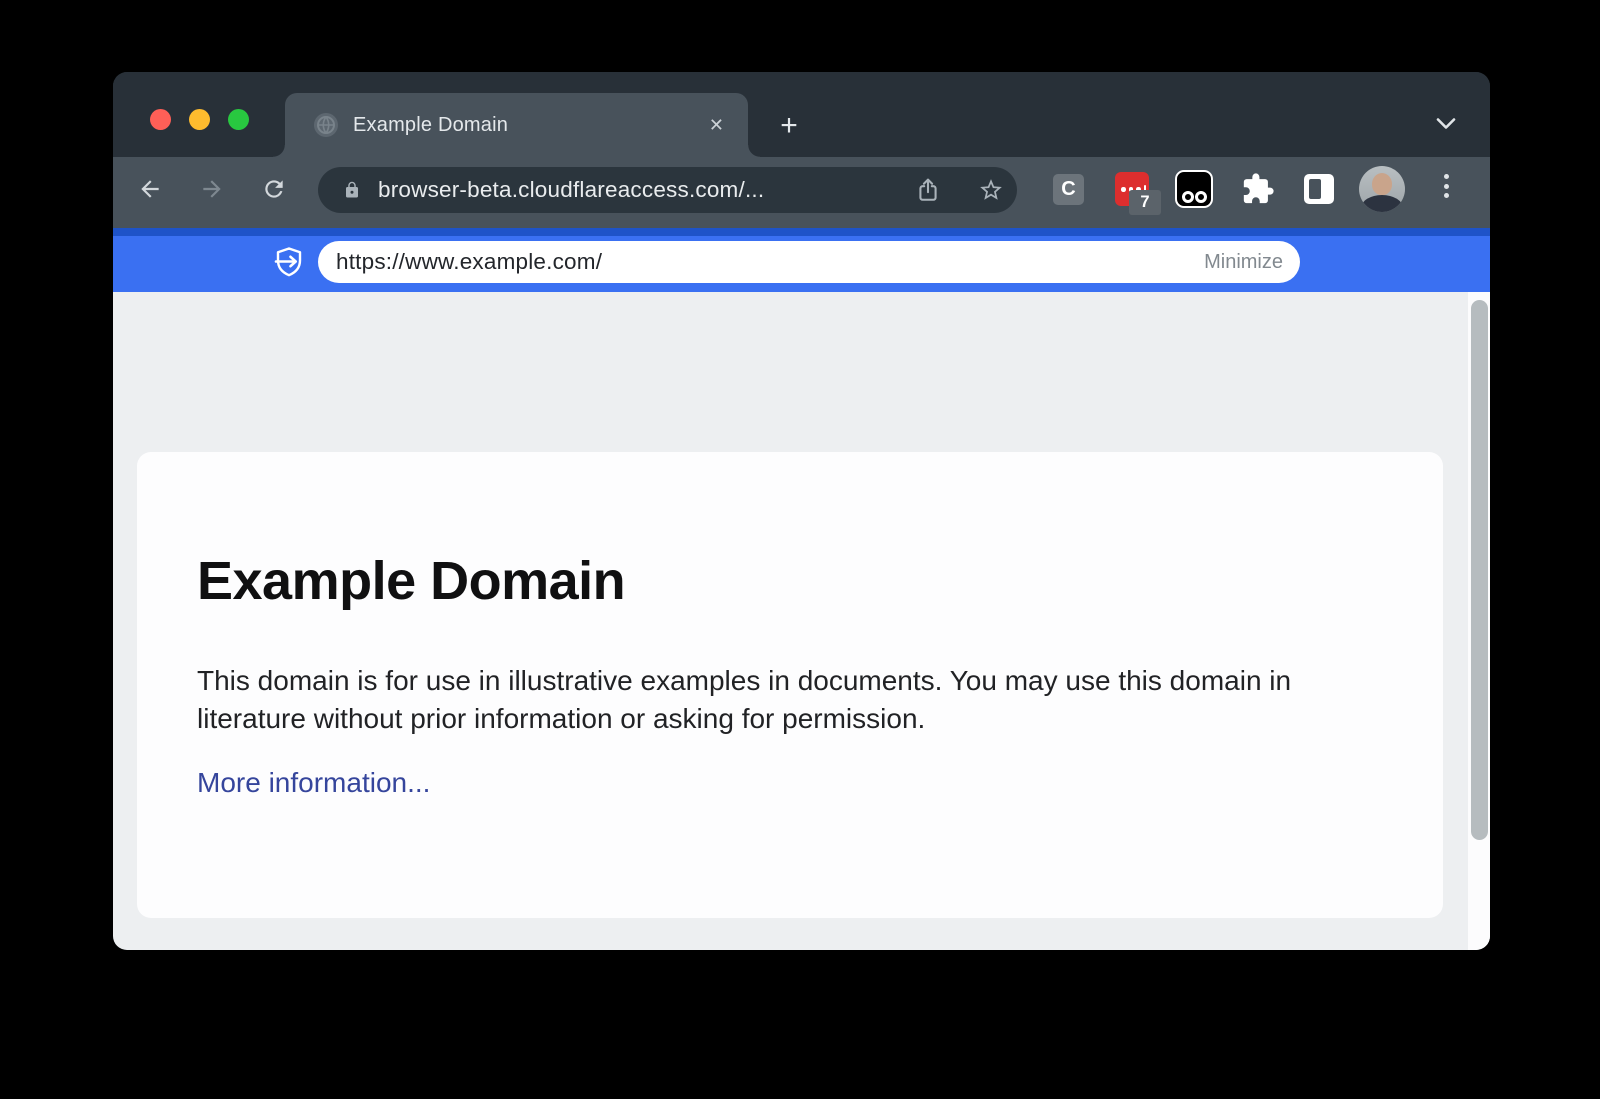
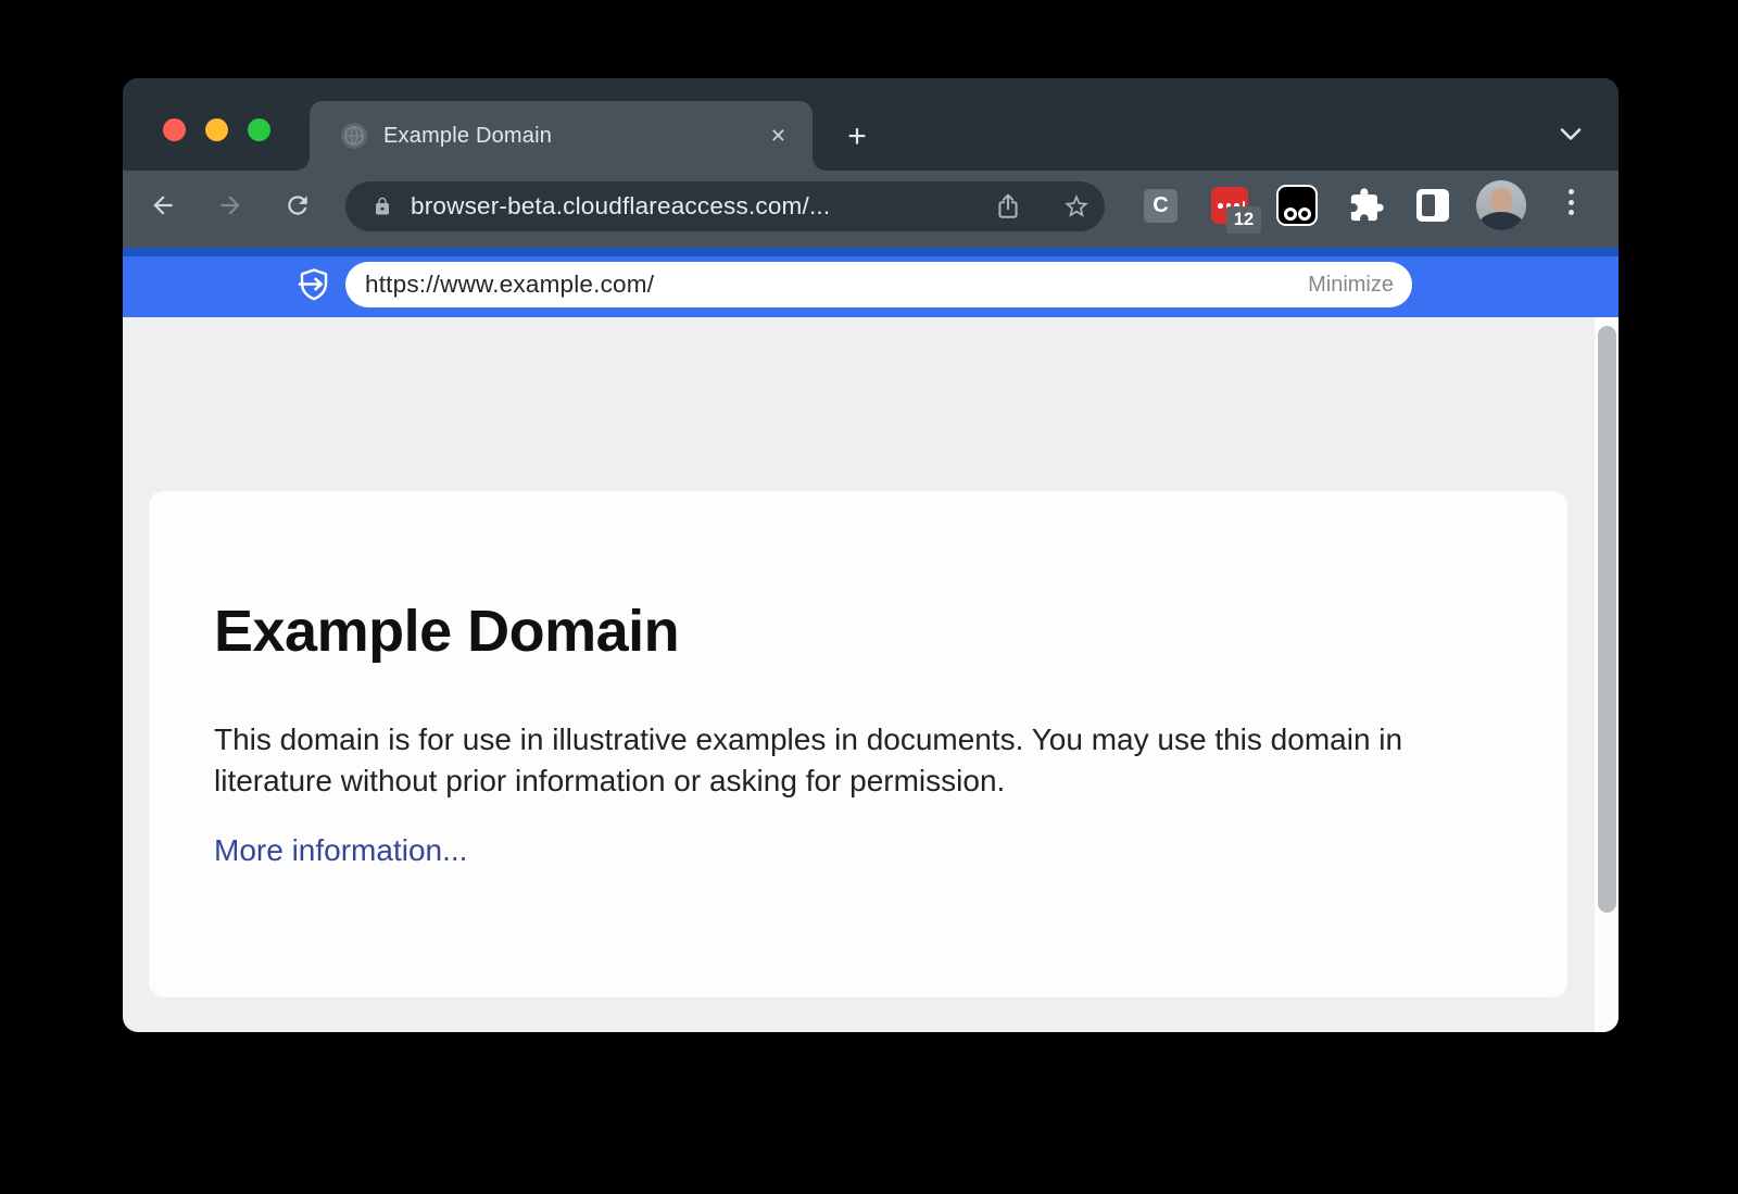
  Example Domain
  ✕
  +
  browser-beta.cloudflareaccess.com/...
  C
- 7
+ 12
  https://www.example.com/
  Minimize
  Example Domain
  This domain is for use in illustrative examples in documents. You may use this domain in literature without prior information or asking for permission.
  More information...
